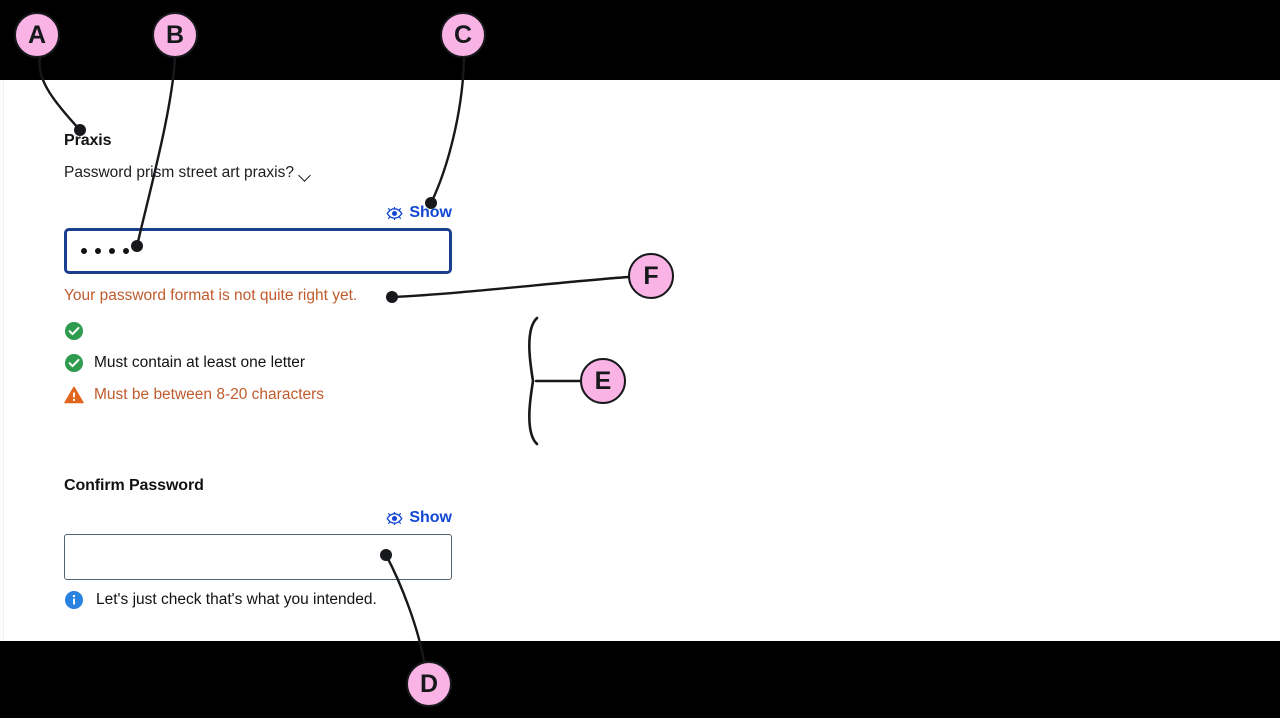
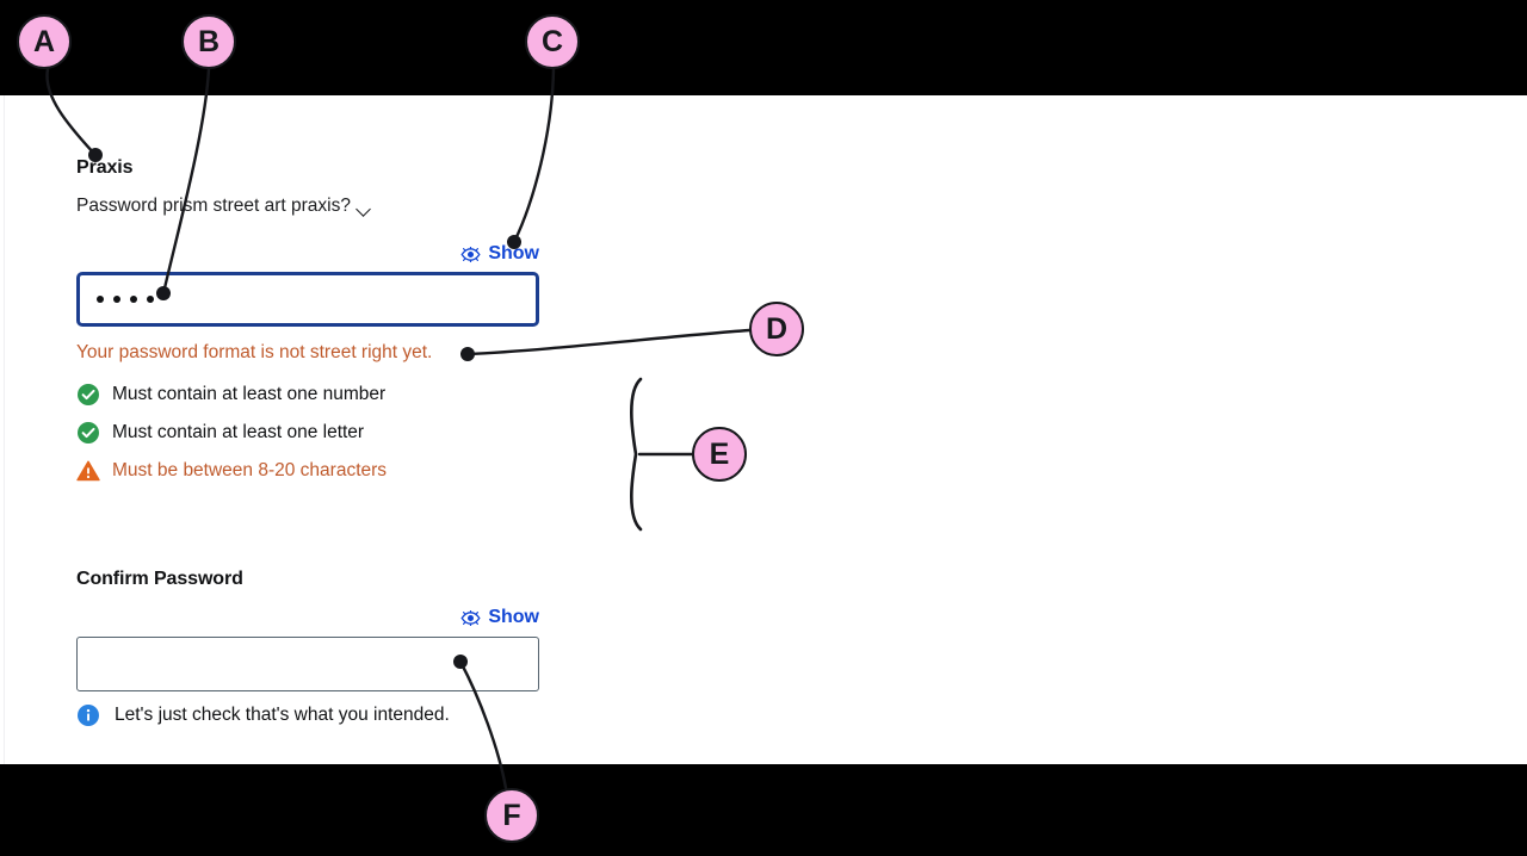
  Praxis
  Password prism street art praxis?
  Show
- Your password format is not quite right yet.
+ Your password format is not street right yet.
+ Must contain at least one number
  Must contain at least one letter
  Must be between 8-20 characters
  Confirm Password
  Show
  Let's just check that's what you intended.
  A
  B
  C
- F
+ D
  E
- D
+ F
